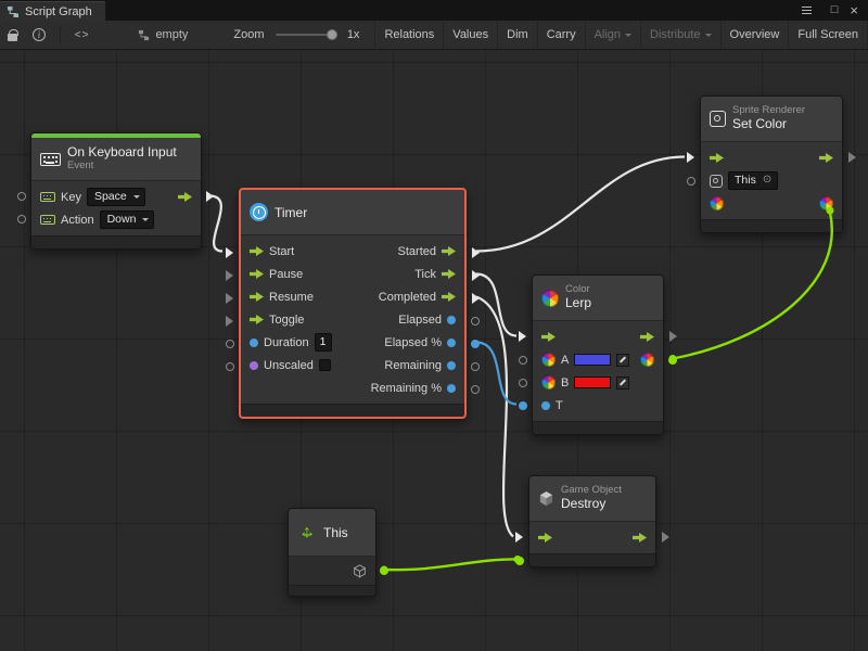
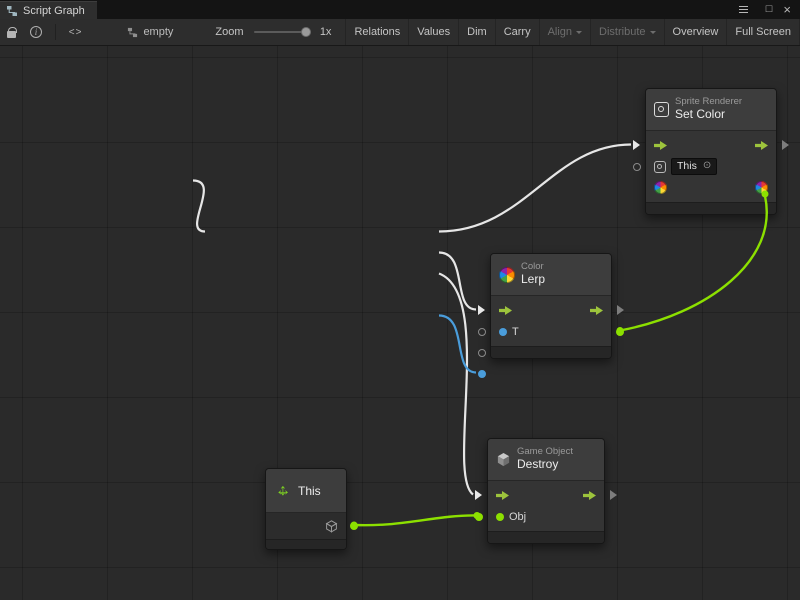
  Script Graph
  □
  ×
  empty
  Zoom
  1x
  Relations
  Values
  Dim
  Carry
  Align
  Distribute
  Overview
  Full Screen
- On Keyboard Input
- Event
- Key
- Space
- Action
- Down
- Timer
- Start
- Started
- Pause
- Tick
- Resume
- Completed
- Toggle
- Elapsed
- Duration
- 1
- Elapsed %
- Unscaled
- Remaining
- Remaining %
  Color
  Lerp
- A
- B
  T
  Sprite Renderer
  Set Color
  This
  This
  Game Object
  Destroy
+ Obj
